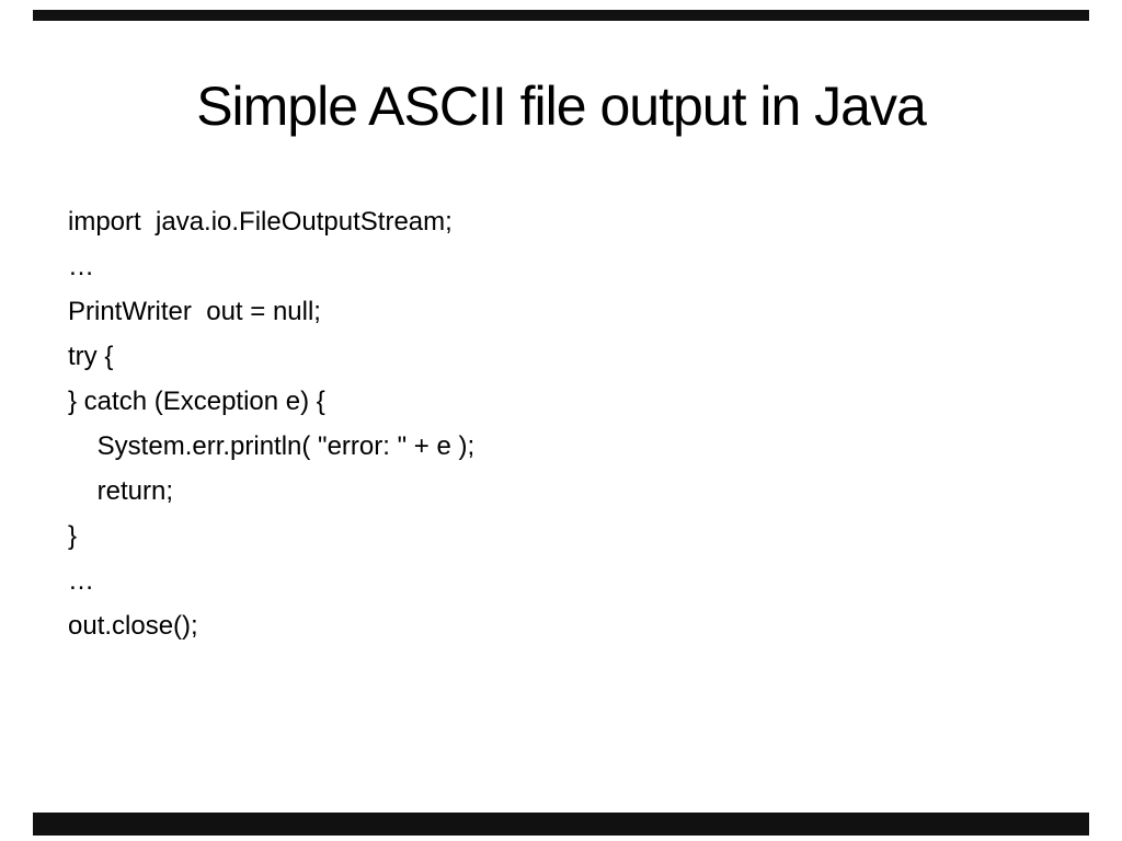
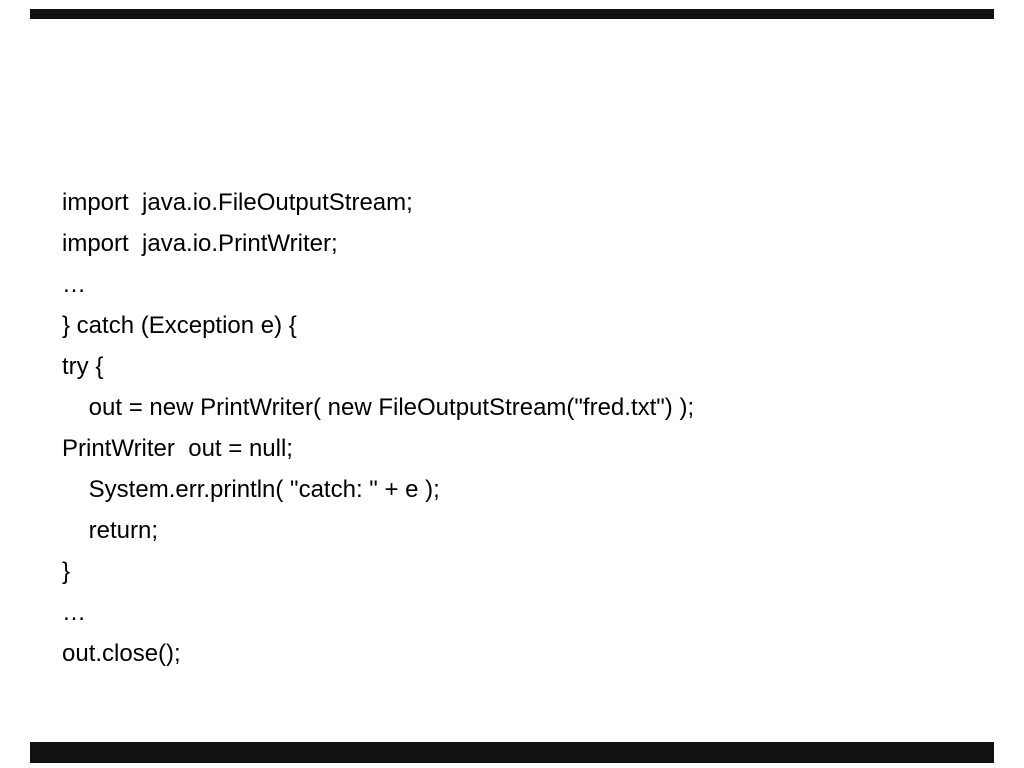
- Simple ASCII file output in Java
  import java.io.FileOutputStream;
+ import java.io.PrintWriter;
  …
- PrintWriter out = null;
+ } catch (Exception e) {
  try {
+ out = new PrintWriter( new FileOutputStream("fred.txt") );
- } catch (Exception e) {
+ PrintWriter out = null;
- System.err.println( "error: " + e );
+ System.err.println( "catch: " + e );
  return;
  }
  …
  out.close();
